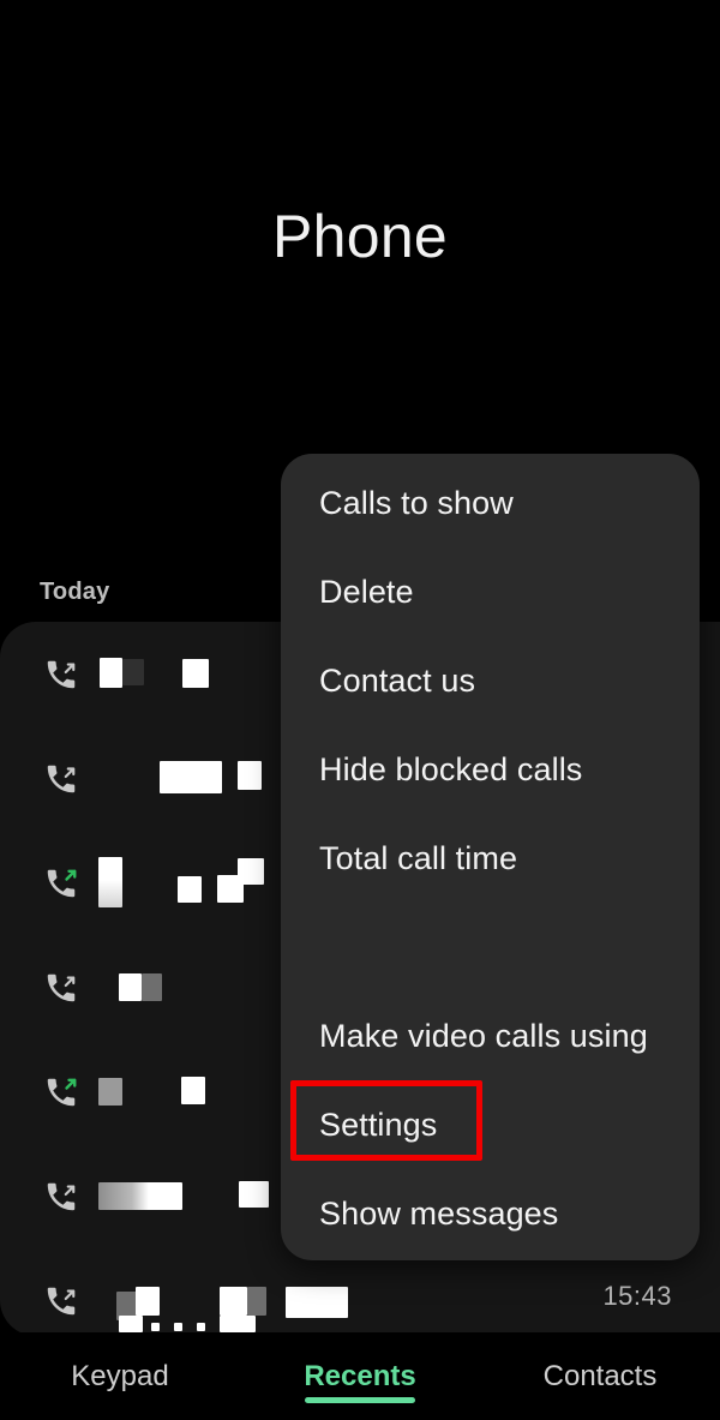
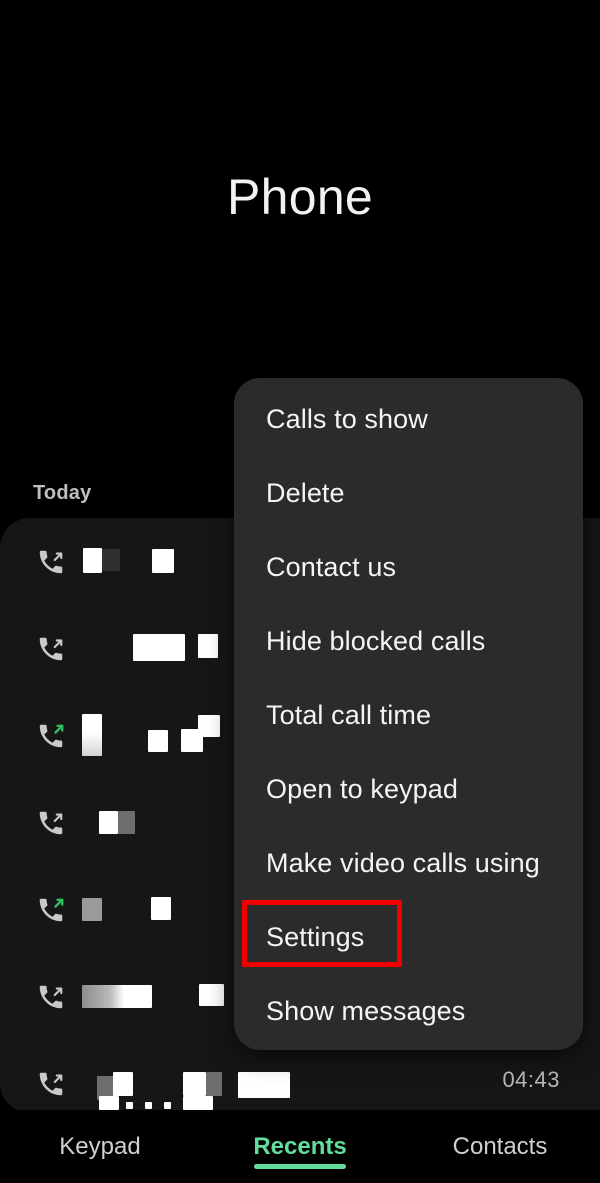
  Phone
  Today
- 15:43
+ 04:43
  Calls to show
  Delete
  Contact us
  Hide blocked calls
  Total call time
+ Open to keypad
  Make video calls using
  Settings
  Show messages
  Keypad
  Recents
  Contacts
